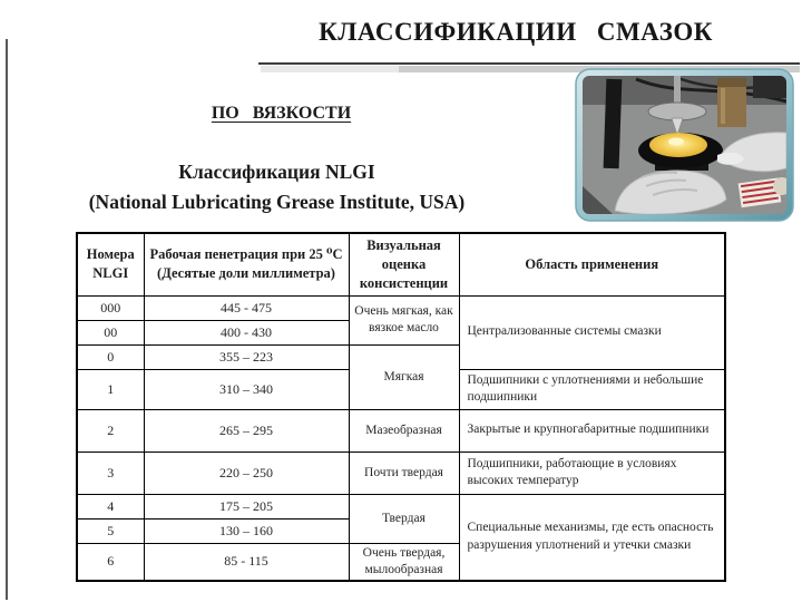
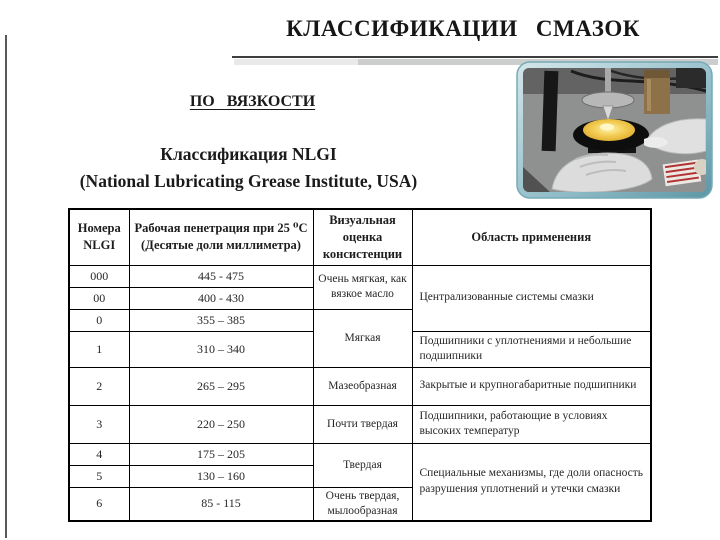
  КЛАССИФИКАЦИИ СМАЗОК
  ПО ВЯЗКОСТИ
  Классификация NLGI
  (National Lubricating Grease Institute, USA)
  Номера NLGI	Рабочая пенетрация при 25 ⁰С (Десятые доли миллиметра)	Визуальная оценка консистенции	Область применения
  000	445 - 475	Очень мягкая, как вязкое масло	Централизованные системы смазки
  00	400 - 430
- 0	355 – 223	Мягкая
+ 0	355 – 385	Мягкая
  1	310 – 340	Подшипники с уплотнениями и небольшие подшипники
  2	265 – 295	Мазеобразная	Закрытые и крупногабаритные подшипники
  3	220 – 250	Почти твердая	Подшипники, работающие в условиях высоких температур
- 4	175 – 205	Твердая	Специальные механизмы, где есть опасность разрушения уплотнений и утечки смазки
+ 4	175 – 205	Твердая	Специальные механизмы, где доли опасность разрушения уплотнений и утечки смазки
  5	130 – 160
  6	85 - 115	Очень твердая, мылообразная
